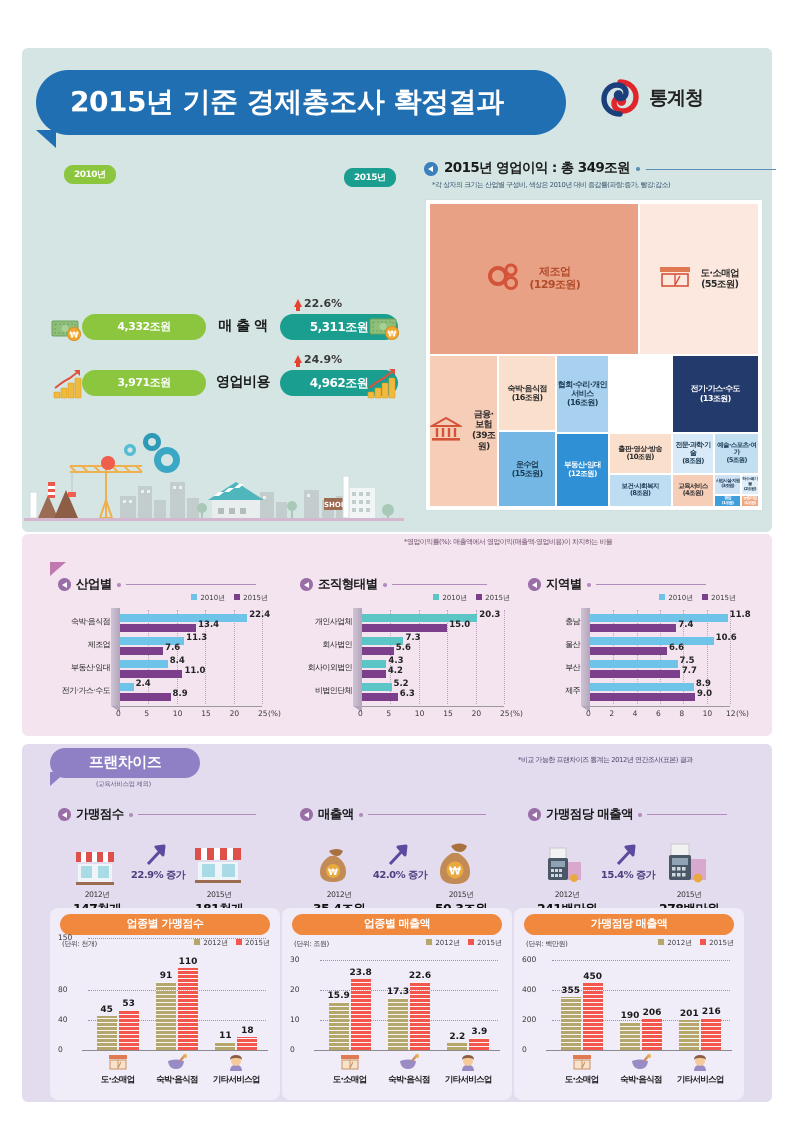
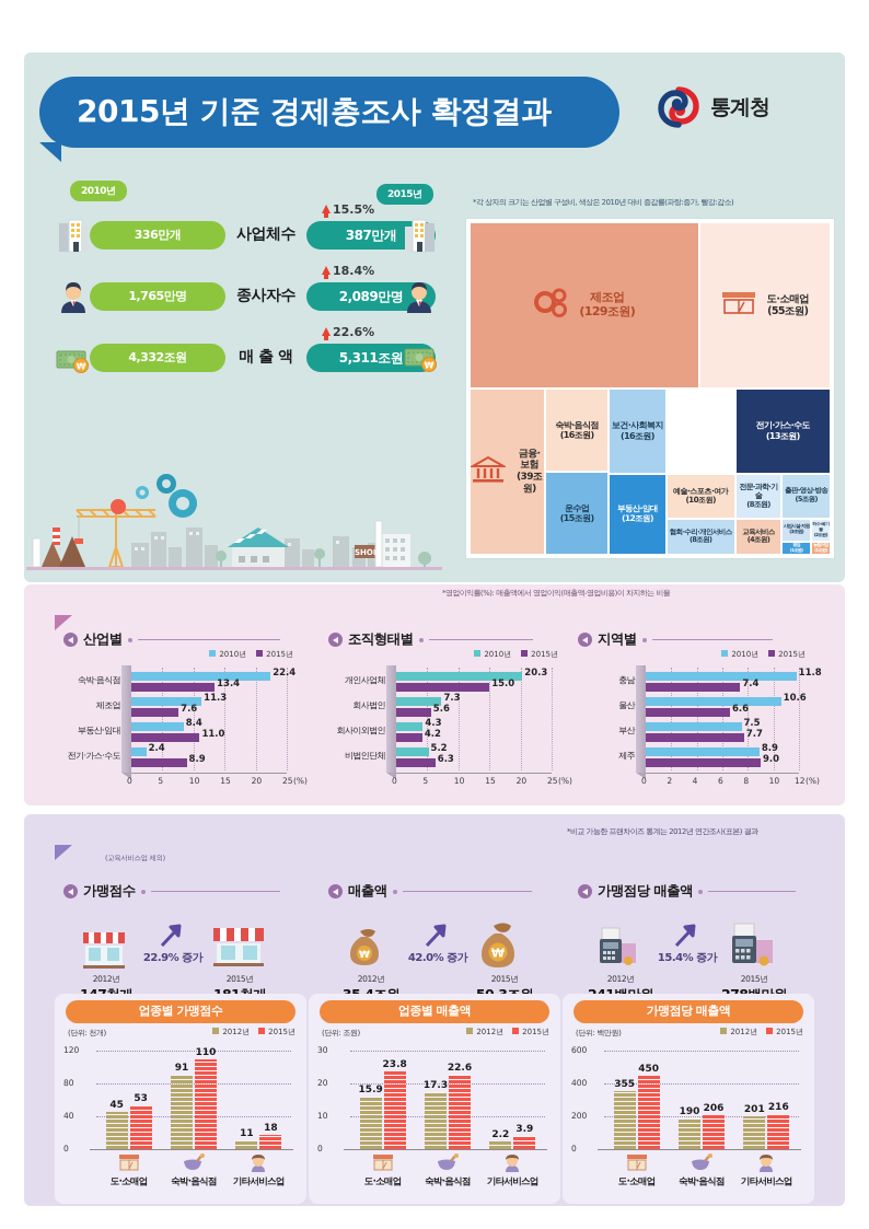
  2015년 기준 경제총조사 확정결과
  통계청
  2010년
  2015년
+ 336만개
+ 사업체수
+ 15.5%
+ 387만개
+ 1,765만명
+ 종사자수
+ 18.4%
+ 2,089만명
  ₩
  4,332조원
  매 출 액
  22.6%
  5,311조원
  ₩
- 3,971조원
- 영업비용
- 24.9%
- 4,962조원
  SHO
- 2015년 영업이익 : 총 349조원
  *각 상자의 크기는 산업별 구성비, 색상은 2010년 대비 증감률(파랑:증가, 빨강:감소)
  제조업
  (129조원)
  도·소매업
  (55조원)
  금융·보험
  (39조원)
  숙박·음식점
  (16조원)
  운수업
  (15조원)
- 협회·수리·개인서비스
+ 보건·사회복지
  (16조원)
  부동산·임대
  (12조원)
- 출판·영상·방송
+ 예술·스포츠·여가
  (10조원)
- 보건·사회복지
+ 협회·수리·개인서비스
  (8조원)
  전기·가스·수도
  (13조원)
  전문·과학·기술
  (8조원)
- 예술·스포츠·여가
+ 출판·영상·방송
  (5조원)
  교육서비스
  (4조원)
  *영업이익률(%): 매출액에서 영업이익(매출액-영업비용)이 차지하는 비율
  산업별
  2010년
  2015년
  숙박·음식점
  22.4
  13.4
  제조업
  11.3
  7.6
  부동산·임대
  8.4
  11.0
  전기·가스·수도
  2.4
  8.9
  0
  5
  10
  15
  20
  25
  (%)
  조직형태별
  2010년
  2015년
  개인사업체
  20.3
  15.0
  회사법인
  7.3
  5.6
  회사이외법인
  4.3
  4.2
  비법인단체
  5.2
  6.3
  0
  5
  10
  15
  20
  25
  (%)
  지역별
  2010년
  2015년
  충남
  11.8
  7.4
  울산
  10.6
  6.6
  부산
  7.5
  7.7
  제주
  8.9
  9.0
  0
  2
  4
  6
  8
  10
  12
  (%)
- 프랜차이즈
  (교육서비스업 제외)
  *비교 가능한 프랜차이즈 통계는 2012년 연간조사(표본) 결과
  가맹점수
  22.9% 증가
  2012년
  2015년
  매출액
  ₩
  42.0% 증가
  2012년
  ₩
  2015년
  가맹점당 매출액
  15.4% 증가
  2012년
  2015년
  업종별 가맹점수
  (단위: 천개)
  2012년
  2015년
  0
  40
  80
- 150
+ 120
  45
  53
  도·소매업
  91
  110
  숙박·음식점
  11
  18
  기타서비스업
  업종별 매출액
  (단위: 조원)
  2012년
  2015년
  0
  10
  20
  30
  15.9
  23.8
  도·소매업
  17.3
  22.6
  숙박·음식점
  2.2
  3.9
  기타서비스업
  가맹점당 매출액
  (단위: 백만원)
  2012년
  2015년
  0
  200
  400
  600
  355
  450
  도·소매업
  190
  206
  숙박·음식점
  201
  216
  기타서비스업
